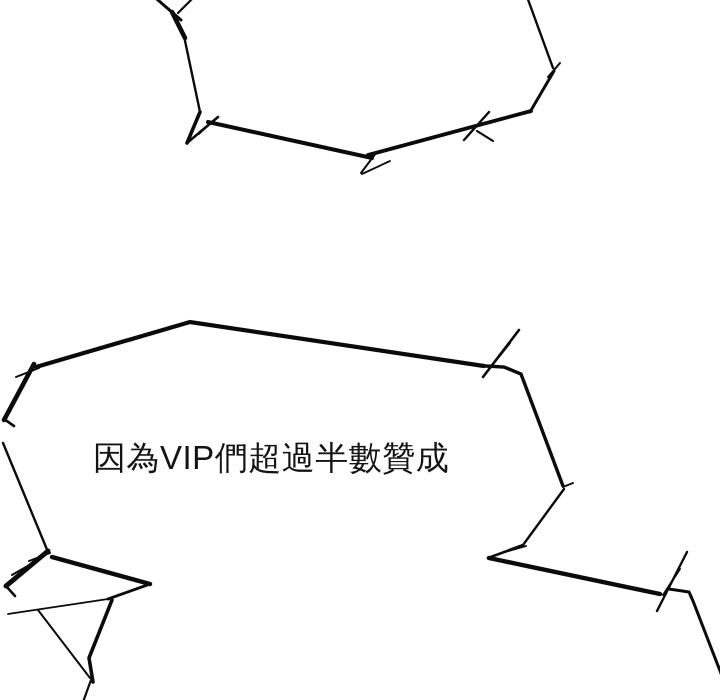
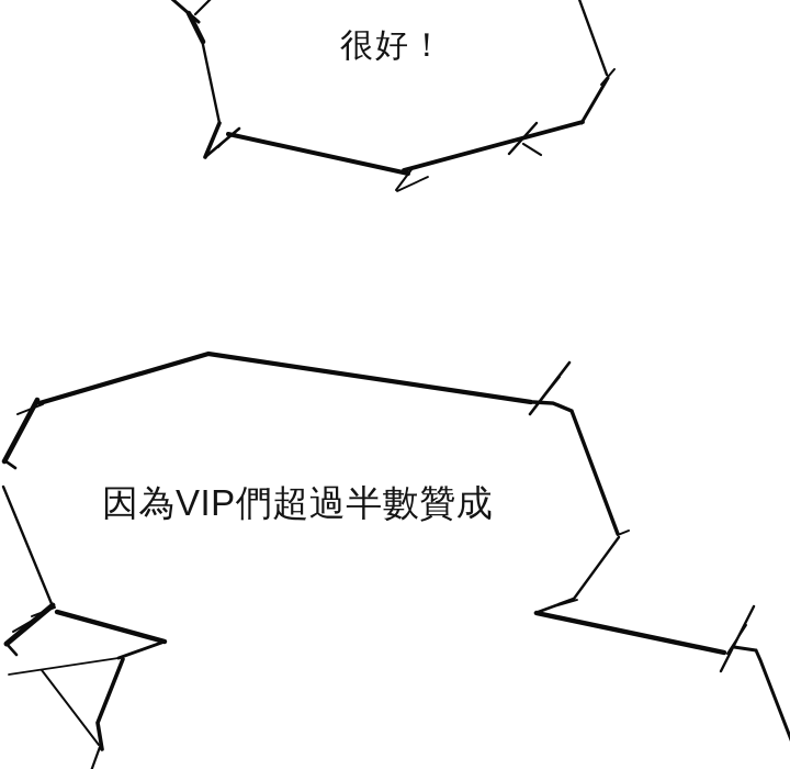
+ 很好！
  因為VIP們超過半數贊成
